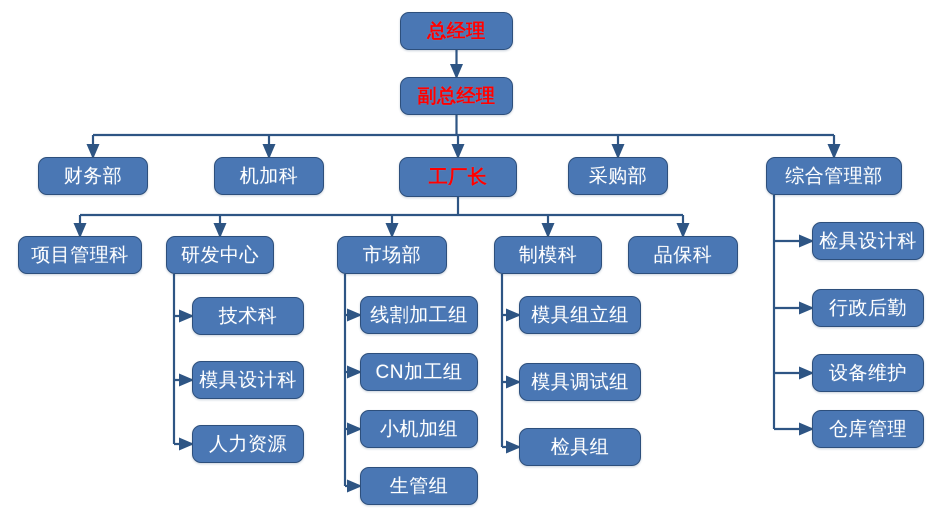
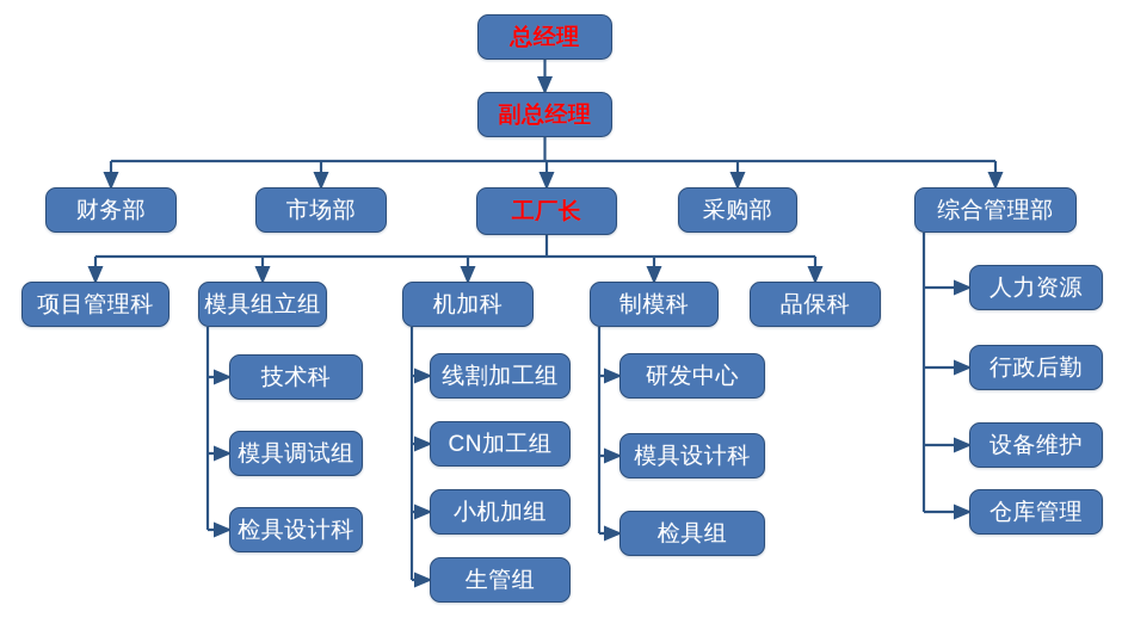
  总经理
  副总经理
  财务部
- 机加科
+ 市场部
  工厂长
  采购部
  综合管理部
  项目管理科
- 研发中心
+ 模具组立组
- 市场部
+ 机加科
  制模科
  品保科
  技术科
- 模具设计科
+ 模具调试组
- 人力资源
+ 检具设计科
  线割加工组
  CN加工组
  小机加组
  生管组
- 模具组立组
+ 研发中心
- 模具调试组
+ 模具设计科
  检具组
- 检具设计科
+ 人力资源
  行政后勤
  设备维护
  仓库管理
